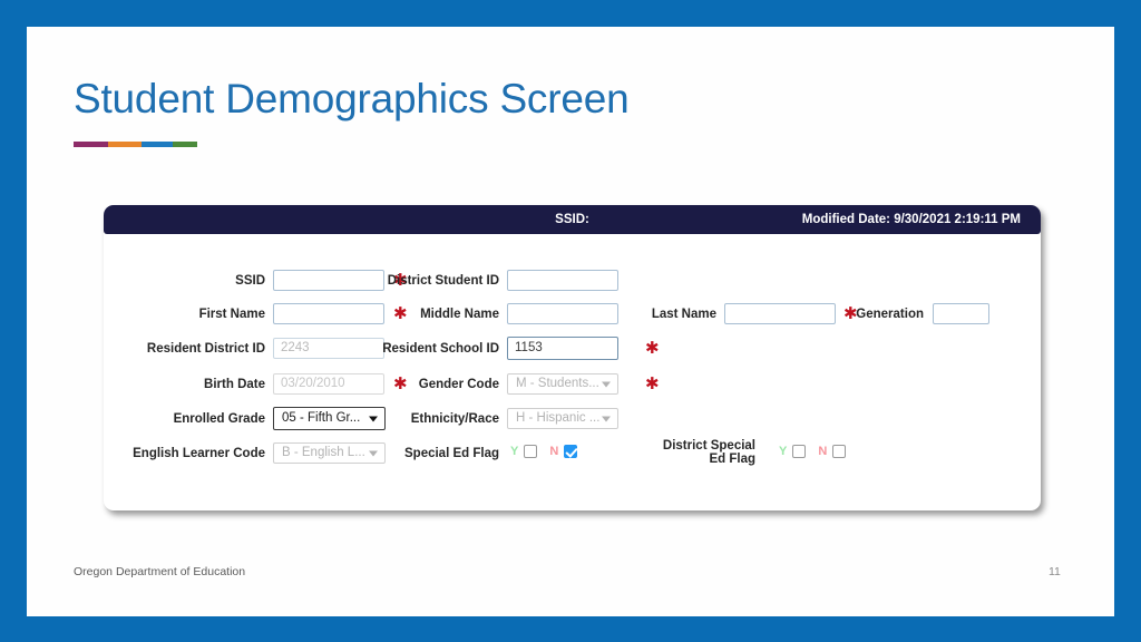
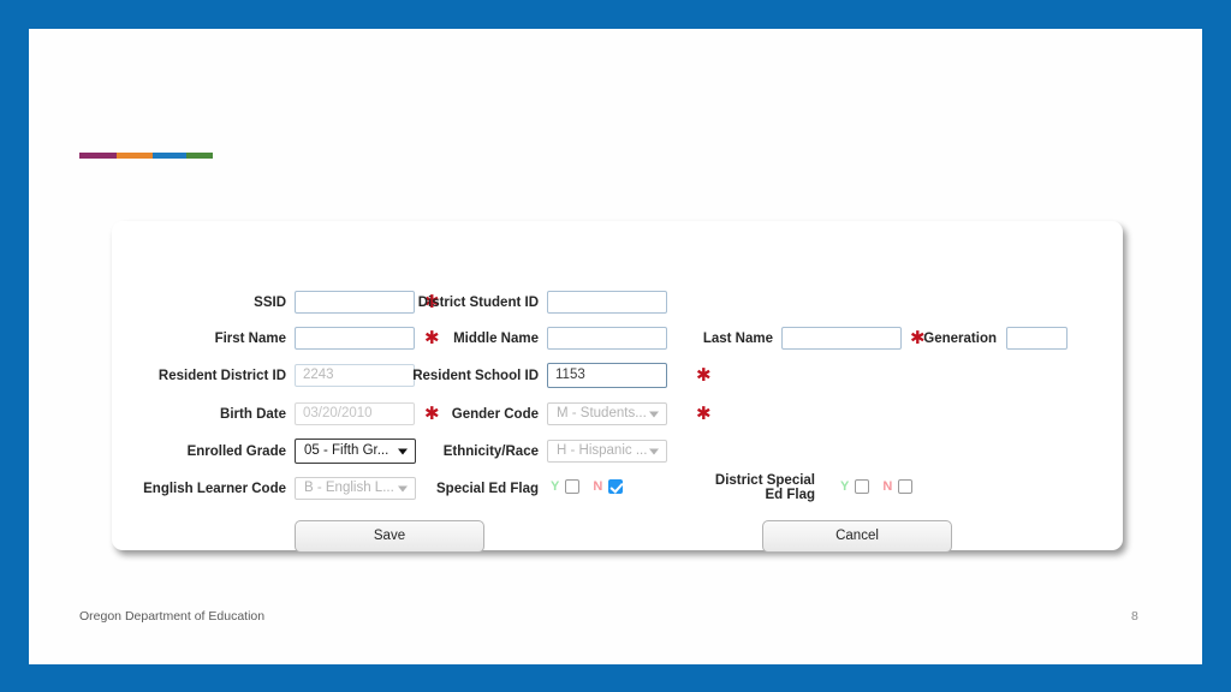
- Student Demographics Screen
- SSID:
- Modified Date: 9/30/2021 2:19:11 PM
  SSID
  ✱
  District Student ID
  First Name
  ✱
  Middle Name
  Last Name
  ✱
  Generation
  Resident District ID
  2243
  Resident School ID
  1153
  ✱
  Birth Date
  03/20/2010
  ✱
  Gender Code
  M - Students...
  ✱
  Enrolled Grade
  05 - Fifth Gr...
  Ethnicity/Race
  H - Hispanic ...
  English Learner Code
  B - English L...
  Special Ed Flag
  Y
  N
  District Special Ed Flag
  Y
  N
+ Save
+ Cancel
  Oregon Department of Education
- 11
+ 8
